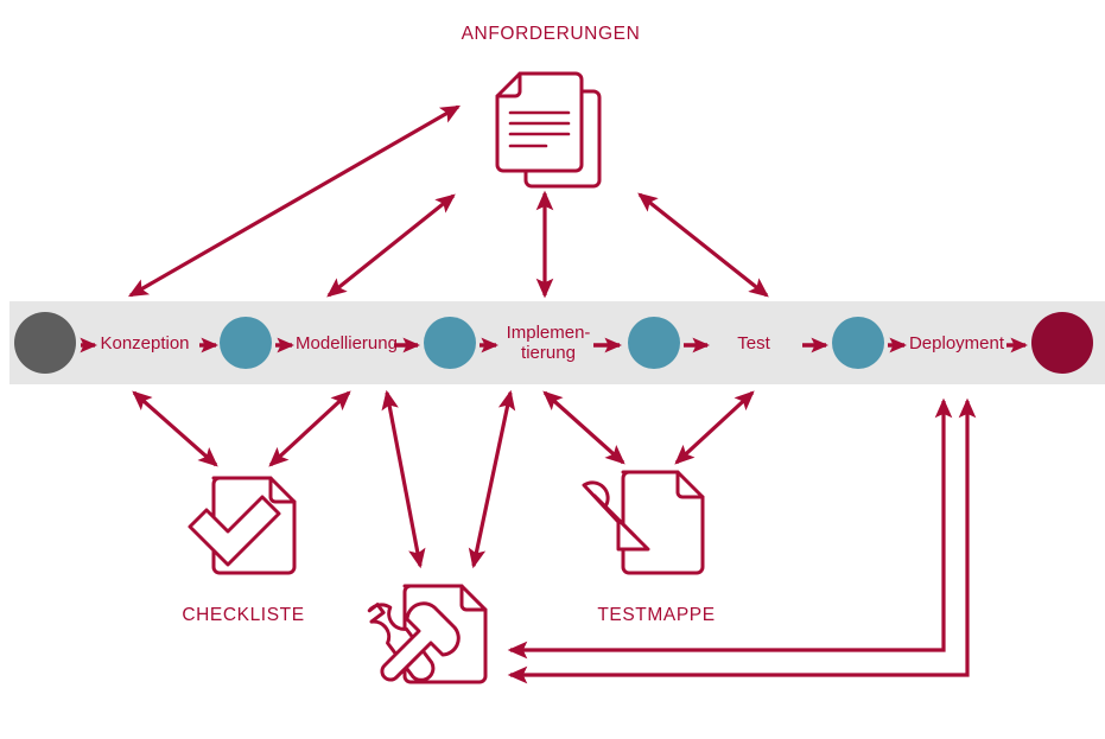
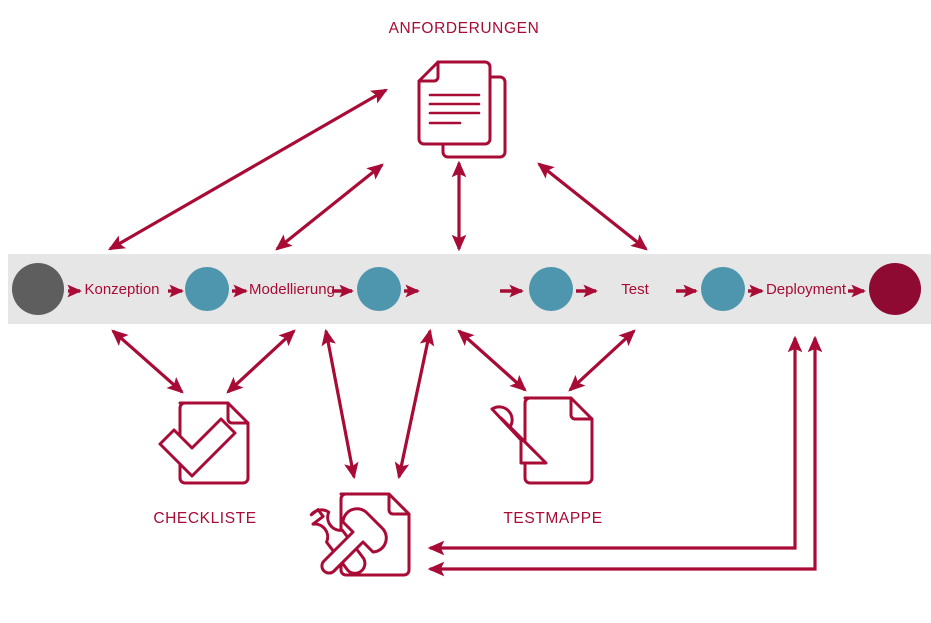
  ANFORDERUNGEN
  CHECKLISTE
  TESTMAPPE
  Konzeption
  Modellierung
- Implemen-
- tierung
  Test
  Deployment
